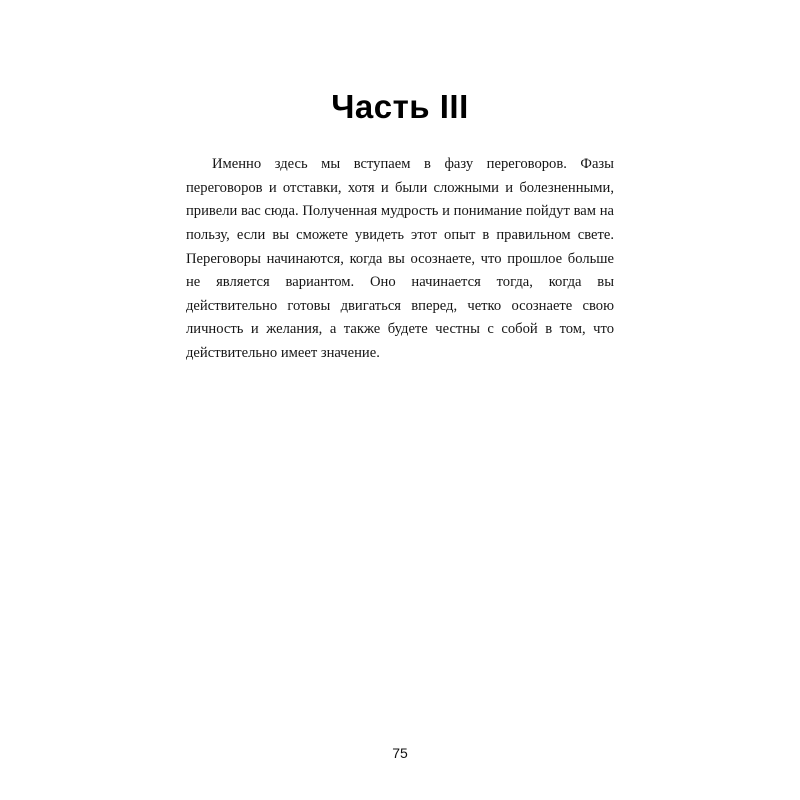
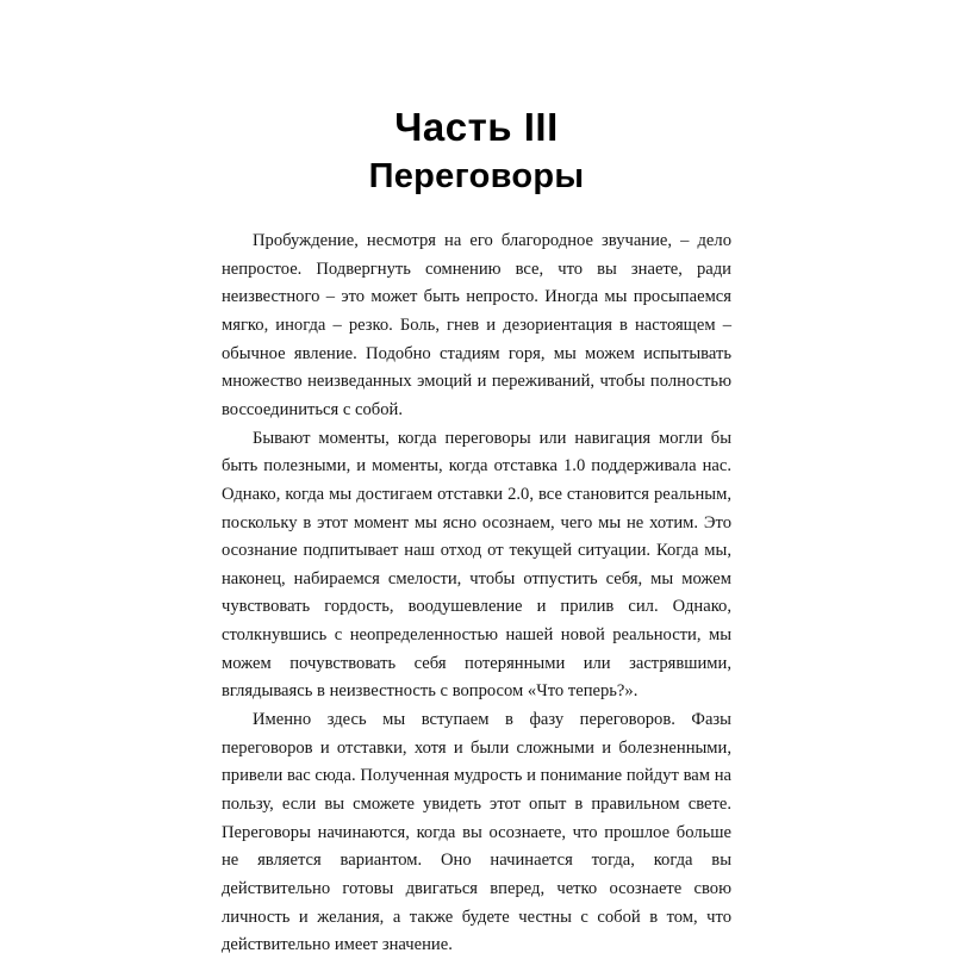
  Часть III
+ Переговоры
+ Пробуждение, несмотря на его благородное звучание, – дело непростое. Подвергнуть сомнению все, что вы знаете, ради неизвестного – это может быть непросто. Иногда мы просыпаемся мягко, иногда – резко. Боль, гнев и дезориентация в настоящем – обычное явление. Подобно стадиям горя, мы можем испытывать множество неизведанных эмоций и переживаний, чтобы полностью воссоединиться с собой.
+ Бывают моменты, когда переговоры или навигация могли бы быть полезными, и моменты, когда отставка 1.0 поддерживала нас. Однако, когда мы достигаем отставки 2.0, все становится реальным, поскольку в этот момент мы ясно осознаем, чего мы не хотим. Это осознание подпитывает наш отход от текущей ситуации. Когда мы, наконец, набираемся смелости, чтобы отпустить себя, мы можем чувствовать гордость, воодушевление и прилив сил. Однако, столкнувшись с неопределенностью нашей новой реальности, мы можем почувствовать себя потерянными или застрявшими, вглядываясь в неизвестность с вопросом «Что теперь?».
  Именно здесь мы вступаем в фазу переговоров. Фазы переговоров и отставки, хотя и были сложными и болезненными, привели вас сюда. Полученная мудрость и понимание пойдут вам на пользу, если вы сможете увидеть этот опыт в правильном свете. Переговоры начинаются, когда вы осознаете, что прошлое больше не является вариантом. Оно начинается тогда, когда вы действительно готовы двигаться вперед, четко осознаете свою личность и желания, а также будете честны с собой в том, что действительно имеет значение.
- 75
